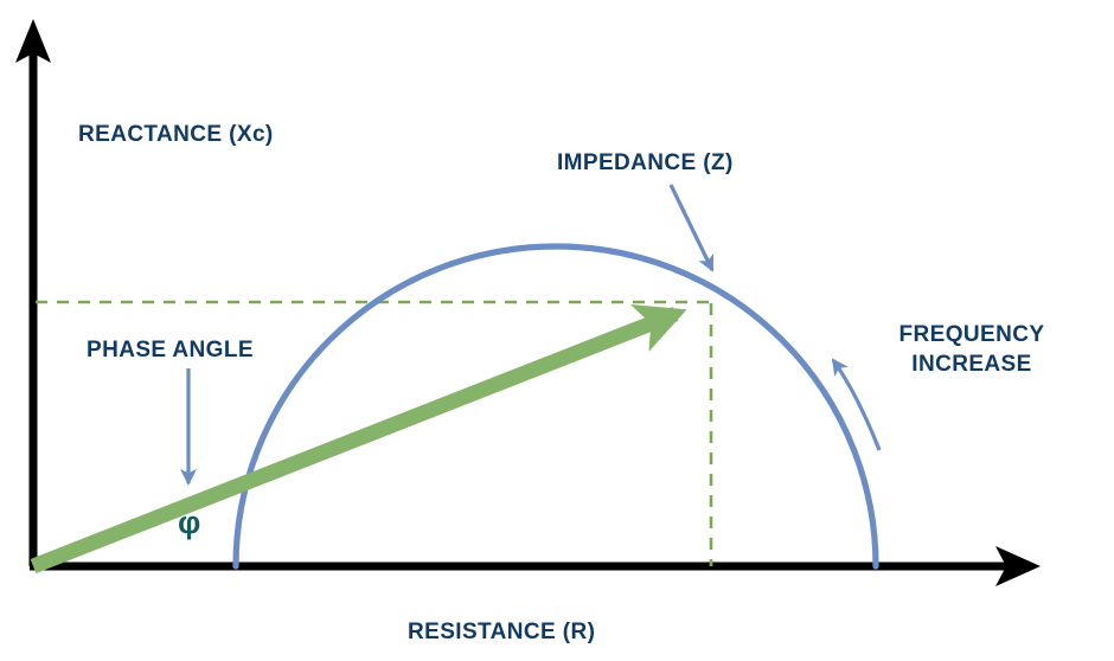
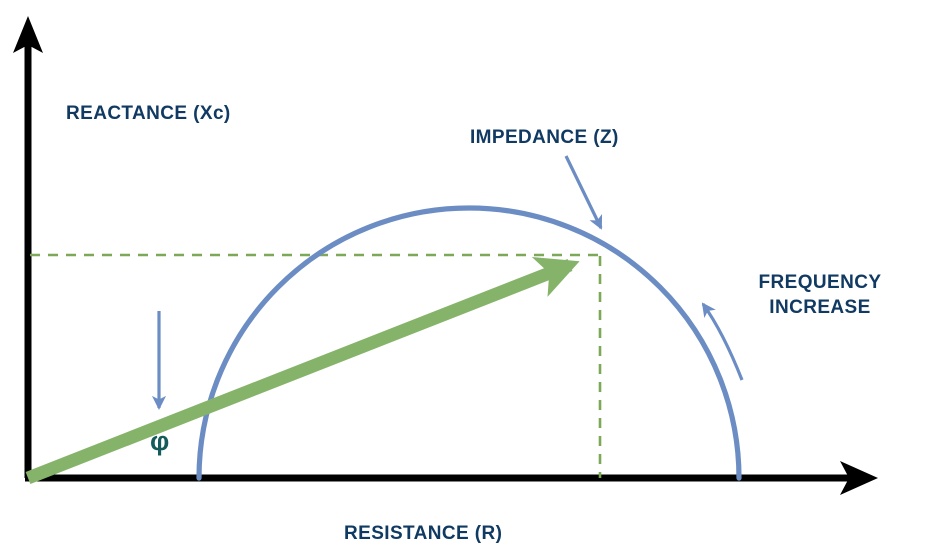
  REACTANCE (Xc)
  IMPEDANCE (Z)
- PHASE ANGLE
  FREQUENCY INCREASE
  RESISTANCE (R)
  φ
